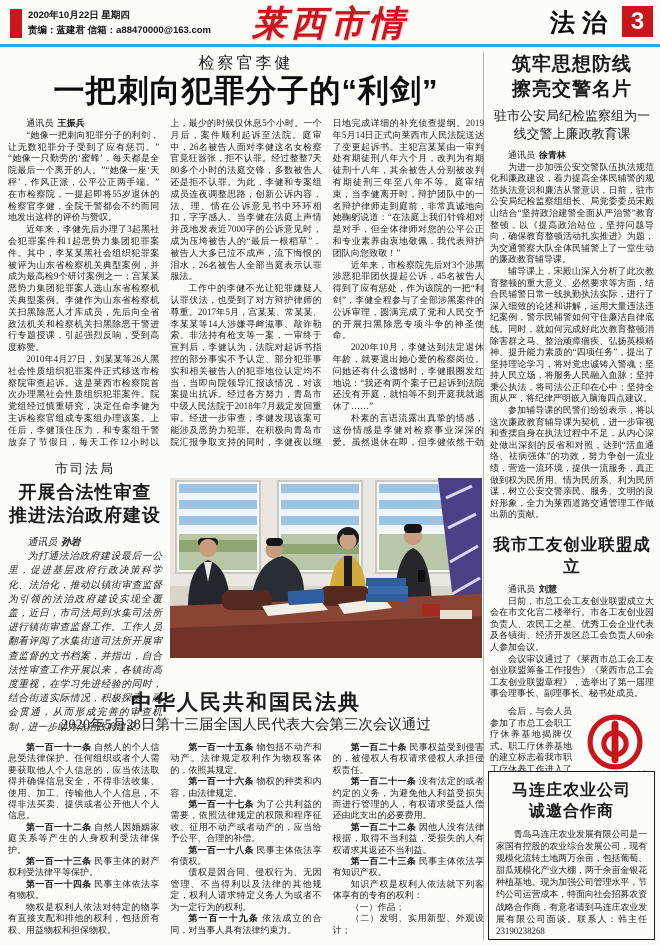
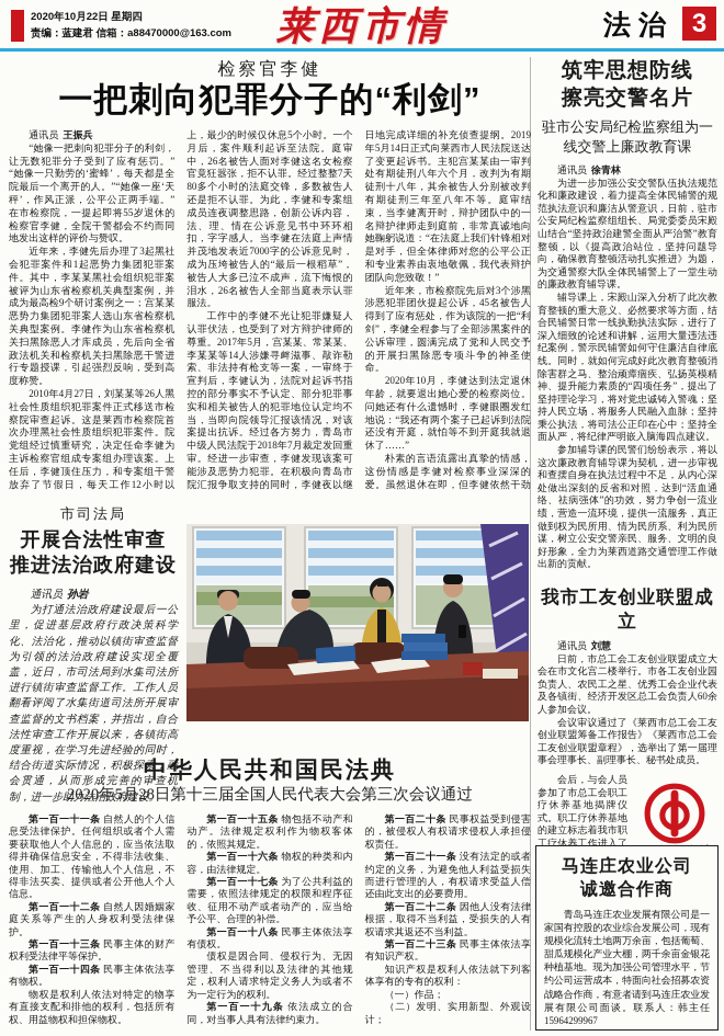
  2020年10月22日 星期四
  责编：蓝建君 信箱：a88470000@163.com
  莱西市情
  法治
  3
  检察官李健
  一把刺向犯罪分子的“利剑”
  通讯员 王振兵
  “她像一把刺向犯罪分子的利剑，让无数犯罪分子受到了应有惩罚。”“她像一只勤劳的‘蜜蜂’，每天都是全院最后一个离开的人。”“她像一座‘天秤’，作风正派，公平公正两手端。”在市检察院，一提起即将55岁退休的检察官李健，全院干警都会不约而同地发出这样的评价与赞叹。
  近年来，李健先后办理了3起黑社会犯罪案件和1起恶势力集团犯罪案件。其中，李某某黑社会组织犯罪案被评为山东省检察机关典型案例，并成为最高检9个研讨案例之一；宫某某恶势力集团犯罪案人选山东省检察机关典型案例。李健作为山东省检察机关扫黑除恶人才库成员，先后向全省政法机关和检察机关扫黑除恶干警进行专题授课，引起强烈反响，受到高度称赞。
  2010年4月27日，刘某某等26人黑社会性质组织犯罪案件正式移送市检察院审查起诉。这是莱西市检察院首次办理黑社会性质组织犯罪案件。院党组经过慎重研究，决定任命李健为主诉检察官组成专案组办理该案。上任后，李健顶住压力，和专案组干警放弃了节假日，每天工作12小时以上，最少的时候仅休息5个小时。一个月后，案件顺利起诉至法院。庭审中，26名被告人面对李健这名女检察官竟狂嚣张，拒不认罪。经过整整7天80多个小时的法庭交锋，多数被告人还是拒不认罪。为此，李健和专案组成员连夜调整思路，创新公诉内容，法、理、情在公诉意见书中环环相扣，字字感人。当李健在法庭上声情并茂地发表近7000字的公诉意见时，成为压垮被告人的“最后一根稻草”，被告人大多已泣不成声，流下悔恨的泪水，26名被告人全部当庭表示认罪服法。
  工作中的李健不光让犯罪嫌疑人认罪伏法，也受到了对方辩护律师的尊重。2017年5月，宫某某、常某某、李某某等14人涉嫌寻衅滋事、敲诈勒索、非法持有枪支等一案，一审终于宣判后，李健认为，法院对起诉书指控的部分事实不予认定、部分犯罪事实和相关被告人的犯罪地位认定均不当，当即向院领导汇报该情况，对该案提出抗诉。经过各方努力，青岛市中级人民法院于2018年7月裁定发回重审。经进一步审查，李健发现该案可能涉及恶势力犯罪。在积极向青岛市院汇报争取支持的同时，李健夜以继日地完成详细的补充侦查提纲。2019年5月14日正式向莱西市人民法院送达了变更起诉书。主犯宫某某由一审判处有期徒刑八年六个月，改判为有期徒刑十八年，其余被告人分别被改判有期徒刑三年至八年不等。庭审结束，当李健离开时，辩护团队中的一名辩护律师走到庭前，非常真诚地向她鞠躬说道：“在法庭上我们针锋相对是对手，但全体律师对您的公平公正和专业素养由衷地敬佩，我代表辩护团队向您致敬！”
  近年来，市检察院先后对3个涉黑涉恶犯罪团伙提起公诉，45名被告人得到了应有惩处，作为该院的一把“利剑”，李健全程参与了全部涉黑案件的公诉审理，圆满完成了党和人民交予的开展扫黑除恶专项斗争的神圣使命。
  2020年10月，李健达到法定退休年龄，就要退出她心爱的检察岗位。问她还有什么遗憾时，李健眼圈发红地说：“我还有两个案子已起诉到法院还没有开庭，就怕等不到开庭我就退休了……”
  市司法局
  开展合法性审查
  推进法治政府建设
  通讯员 孙岩
  为打通法治政府建设最后一公里，促进基层政府行政决策科学化、法治化，推动以镇街审查监督为引领的法治政府建设实现全覆盖，近日，市司法局到水集司法所进行镇街审查监督工作。工作人员翻看评阅了水集街道司法所开展审查监督的文书档案，并指出，自合法性审查工作开展以来，各镇街高度重视，在学习先进经验的同时，结合街道实际情况，积极探索，融会贯通，从而形成完善的审查机制，进一步助力法治政府建设。
  中华人民共和国民法典
  2020年5月28日第十三届全国人民代表大会第三次会议通过
  第一百一十一条 自然人的个人信息受法律保护。任何组织或者个人需要获取他人个人信息的，应当依法取得并确保信息安全，不得非法收集、使用、加工、传输他人个人信息，不得非法买卖、提供或者公开他人个人信息。
  第一百一十二条 自然人因婚姻家庭关系等产生的人身权利受法律保护。
  第一百一十三条 民事主体的财产权利受法律平等保护。
  第一百一十四条 民事主体依法享有物权。
  物权是权利人依法对特定的物享有直接支配和排他的权利，包括所有权、用益物权和担保物权。
  第一百一十五条 物包括不动产和动产。法律规定权利作为物权客体的，依照其规定。
  第一百一十六条 物权的种类和内容，由法律规定。
  第一百一十七条 为了公共利益的需要，依照法律规定的权限和程序征收、征用不动产或者动产的，应当给予公平、合理的补偿。
  第一百一十八条 民事主体依法享有债权。
  债权是因合同、侵权行为、无因管理、不当得利以及法律的其他规定，权利人请求特定义务人为或者不为一定行为的权利。
  第一百一十九条 依法成立的合同，对当事人具有法律约束力。
  第一百二十条 民事权益受到侵害的，被侵权人有权请求侵权人承担侵权责任。
  第一百二十一条 没有法定的或者约定的义务，为避免他人利益受损失而进行管理的人，有权请求受益人偿还由此支出的必要费用。
  第一百二十二条 因他人没有法律根据，取得不当利益，受损失的人有权请求其返还不当利益。
  第一百二十三条 民事主体依法享有知识产权。
  知识产权是权利人依法就下列客体享有的专有的权利：
  （一）作品；
  （二）发明、实用新型、外观设计；
  筑牢思想防线
  擦亮交警名片
  驻市公安局纪检监察组为一线交警上廉政教育课
  通讯员 徐青林
  为进一步加强公安交警队伍执法规范化和廉政建设，着力提高全体民辅警的规范执法意识和廉洁从警意识，日前，驻市公安局纪检监察组组长、局党委委员宋殿山结合“坚持政治建警全面从严治警”教育整顿，以《提高政治站位，坚持问题导向，确保教育整顿活动扎实推进》为题，为交通警察大队全体民辅警上了一堂生动的廉政教育辅导课。
  辅导课上，宋殿山深入分析了此次教育整顿的重大意义、必然要求等方面，结合民辅警日常一线执勤执法实际，进行了深入细致的论述和讲解，运用大量违法违纪案例，警示民辅警如何守住廉洁自律底线。同时，就如何完成好此次教育整顿消除害群之马、整治顽瘴痼疾、弘扬英模精神、提升能力素质的“四项任务”，提出了坚持理论学习，将对党忠诚铸入警魂；坚持人民立场，将服务人民融入血脉；坚持秉公执法，将司法公正印在心中；坚持全面从严，将纪律严明嵌入脑海四点建议。
  参加辅导课的民警们纷纷表示，将以这次廉政教育辅导课为契机，进一步审视和查摆自身在执法过程中不足，从内心深处做出深刻的反省和对照，达到“活血通络、祛病强体”的功效，努力争创一流业绩，营造一流环境，提供一流服务，真正做到权为民所用、情为民所系、利为民所谋，树立公安交警亲民、服务、文明的良好形象，全力为莱西道路交通管理工作做出新的贡献。
  我市工友创业联盟成立
  通讯员 刘慧
  日前，市总工会工友创业联盟成立大会在市文化宫二楼举行。市各工友创业园负责人、农民工之星、优秀工会企业代表及各镇街、经济开发区总工会负责人60余人参加会议。
  会议审议通过了《莱西市总工会工友创业联盟筹备工作报告》《莱西市总工会工友创业联盟章程》，选举出了第一届理事会理事长、副理事长、秘书处成员。
  会后，与会人员参加了市总工会职工疗休养基地揭牌仪式。职工疗休养基地的建立标志着我市职工疗休养工作进入了
  马连庄农业公司
  诚邀合作商
- 青岛马连庄农业发展有限公司是一家国有控股的农业综合发展公司，现有规模化流转土地两万余亩，包括葡萄、甜瓜规模化产业大棚，两千余亩金银花种植基地。现为加强公司管理水平，节约公司运营成本，特面向社会招募农资战略合作商，有意者请到马连庄农业发展有限公司面谈。联系人：韩主任 23190238268
+ 青岛马连庄农业发展有限公司是一家国有控股的农业综合发展公司，现有规模化流转土地两万余亩，包括葡萄、甜瓜规模化产业大棚，两千余亩金银花种植基地。现为加强公司管理水平，节约公司运营成本，特面向社会招募农资战略合作商，有意者请到马连庄农业发展有限公司面谈。联系人：韩主任 15964299967
